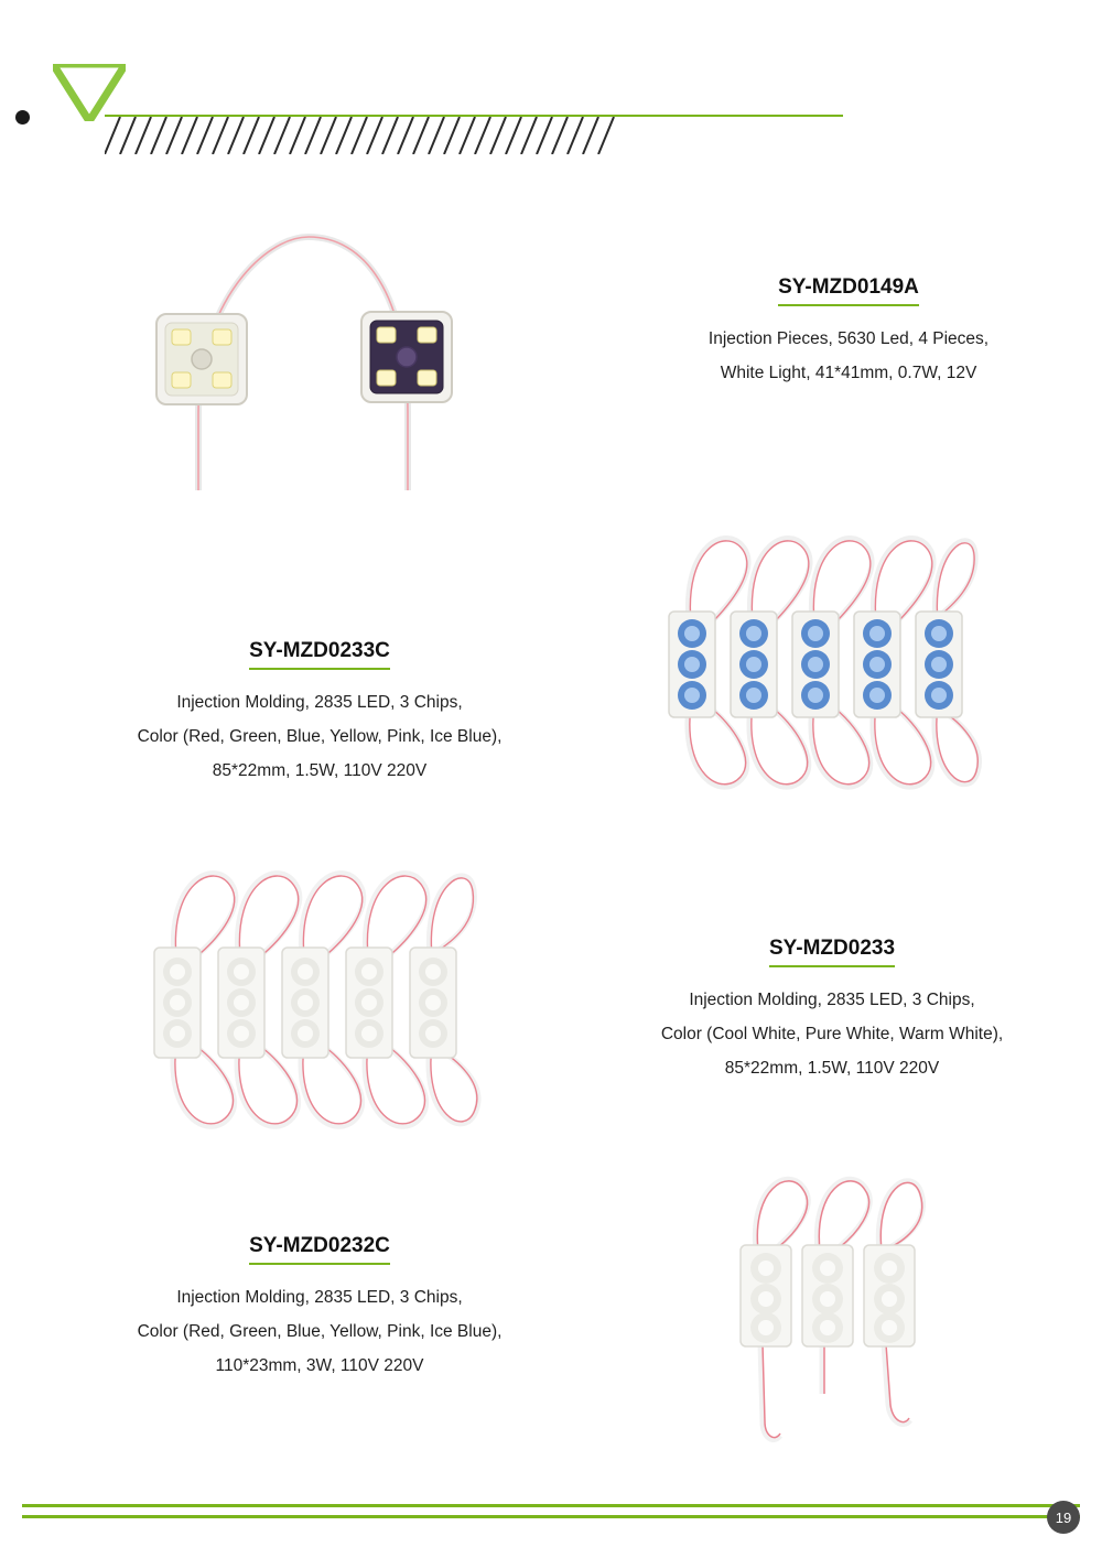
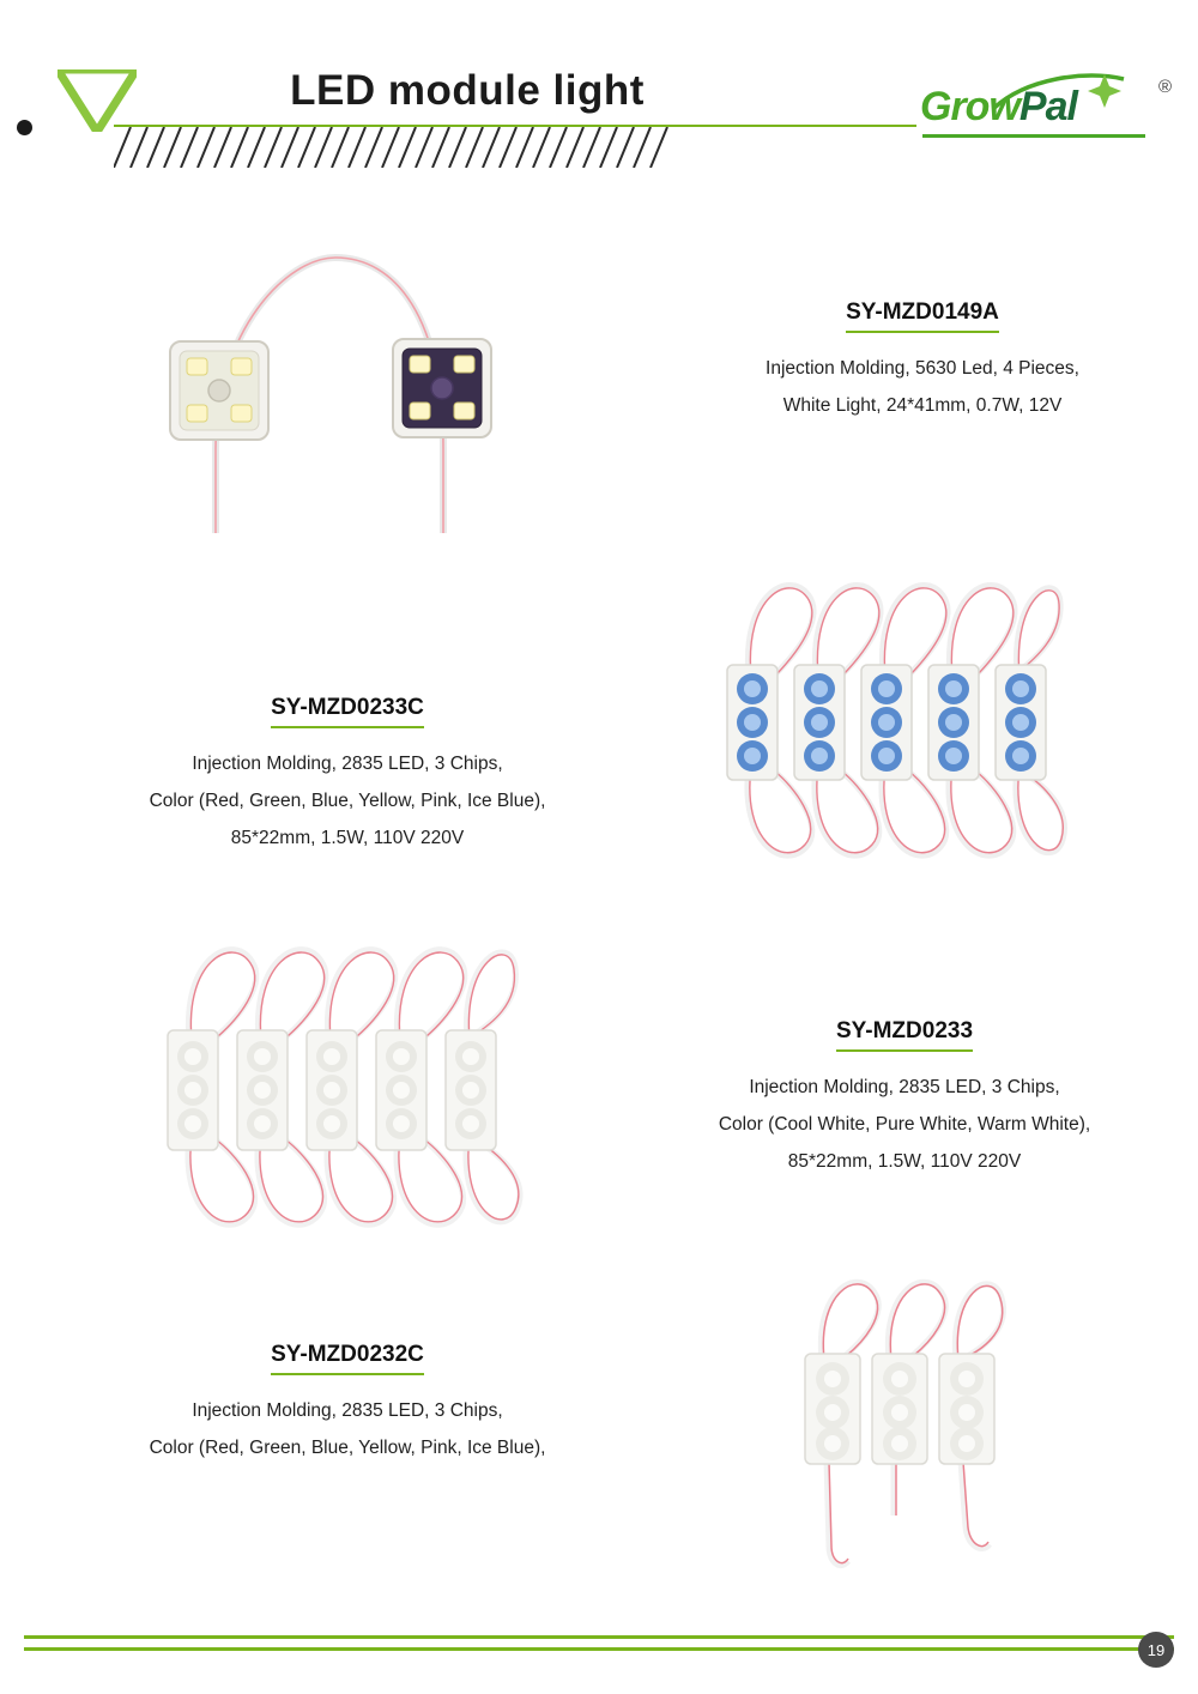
+ LED module light
+ GrowPal
+ ®
  SY-MZD0149A
- Injection Pieces, 5630 Led, 4 Pieces,
+ Injection Molding, 5630 Led, 4 Pieces,
- White Light, 41*41mm, 0.7W, 12V
+ White Light, 24*41mm, 0.7W, 12V
  SY-MZD0233C
  Injection Molding, 2835 LED, 3 Chips,
  Color (Red, Green, Blue, Yellow, Pink, Ice Blue),
  85*22mm, 1.5W, 110V 220V
  SY-MZD0233
  Injection Molding, 2835 LED, 3 Chips,
  Color (Cool White, Pure White, Warm White),
  85*22mm, 1.5W, 110V 220V
  SY-MZD0232C
  Injection Molding, 2835 LED, 3 Chips,
  Color (Red, Green, Blue, Yellow, Pink, Ice Blue),
- 110*23mm, 3W, 110V 220V
  19
